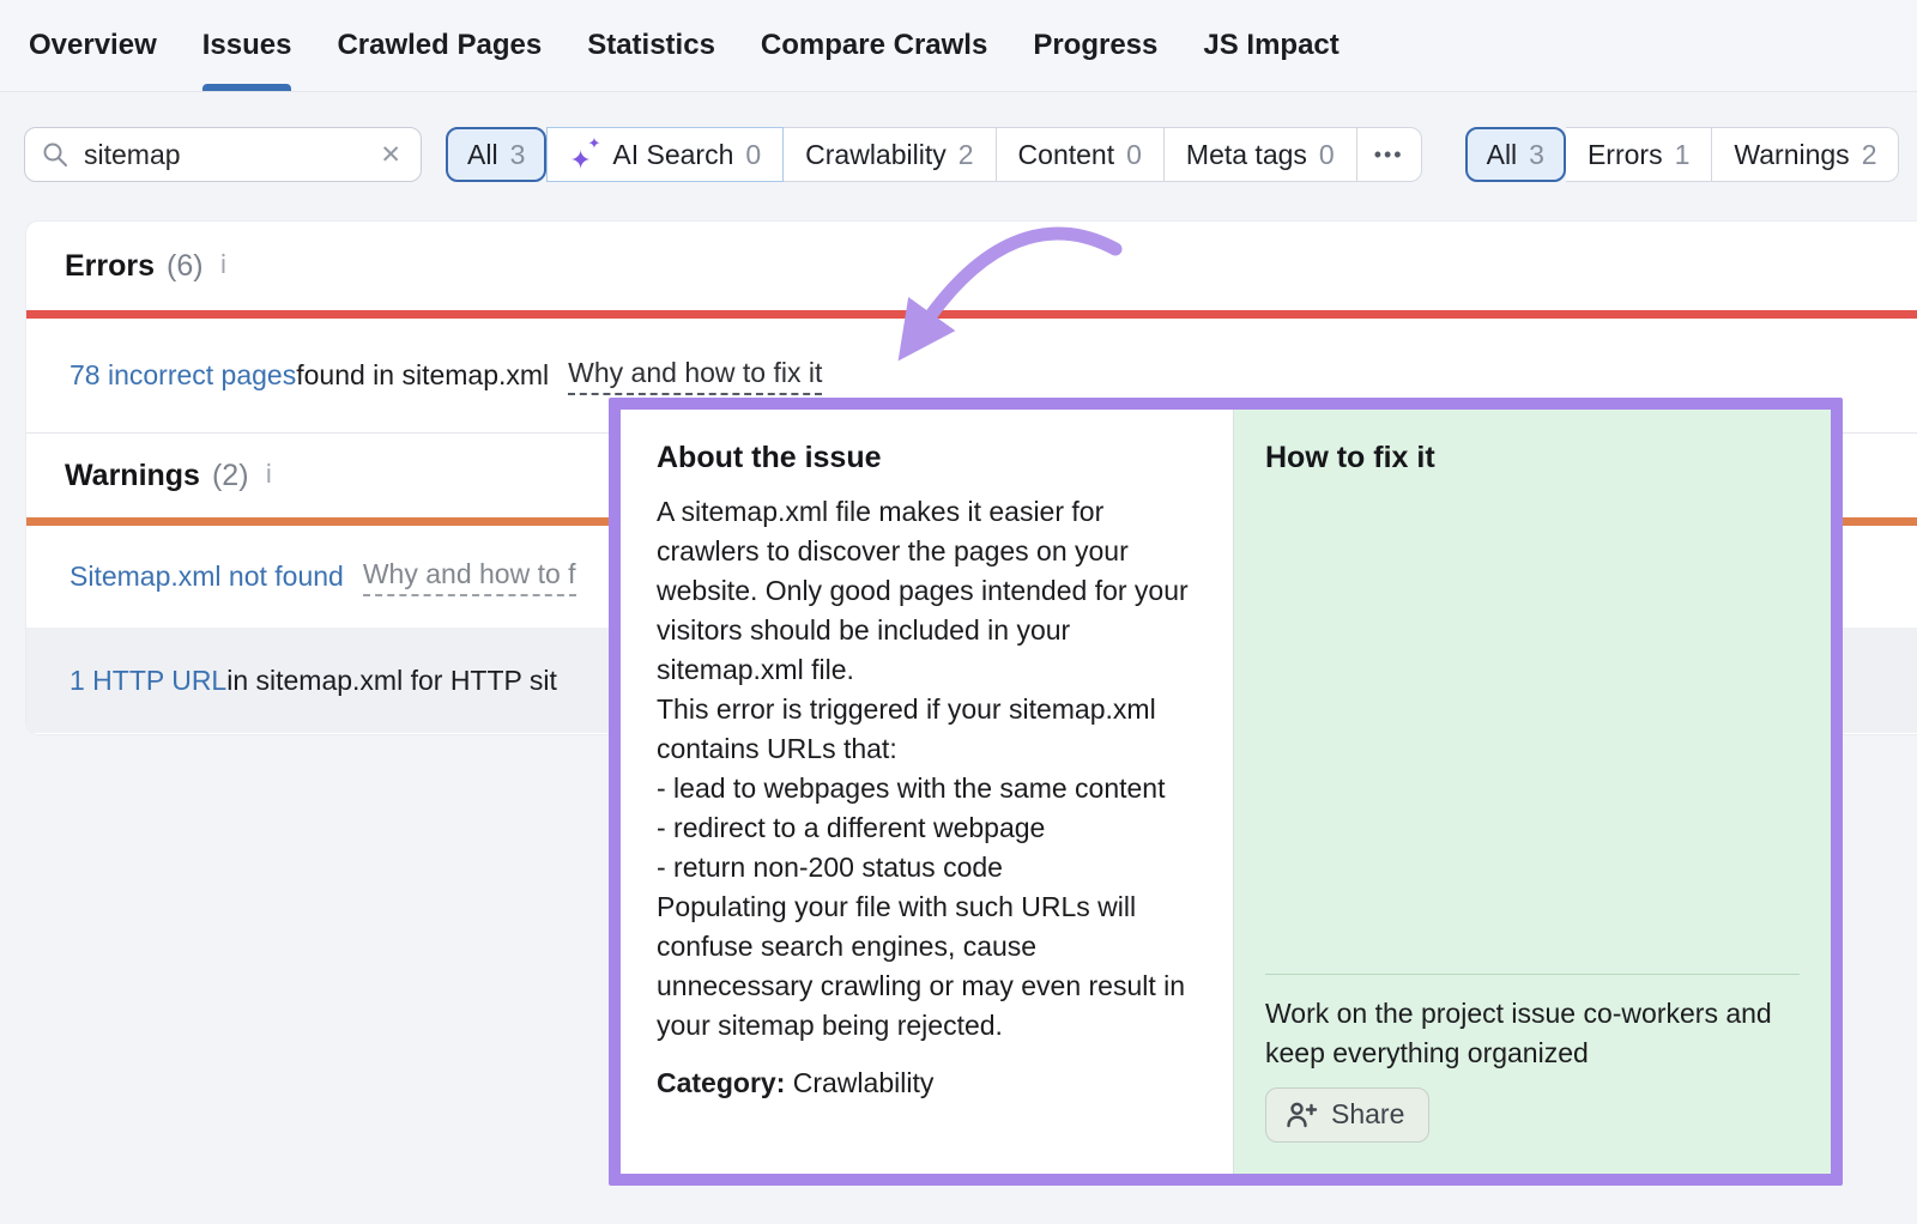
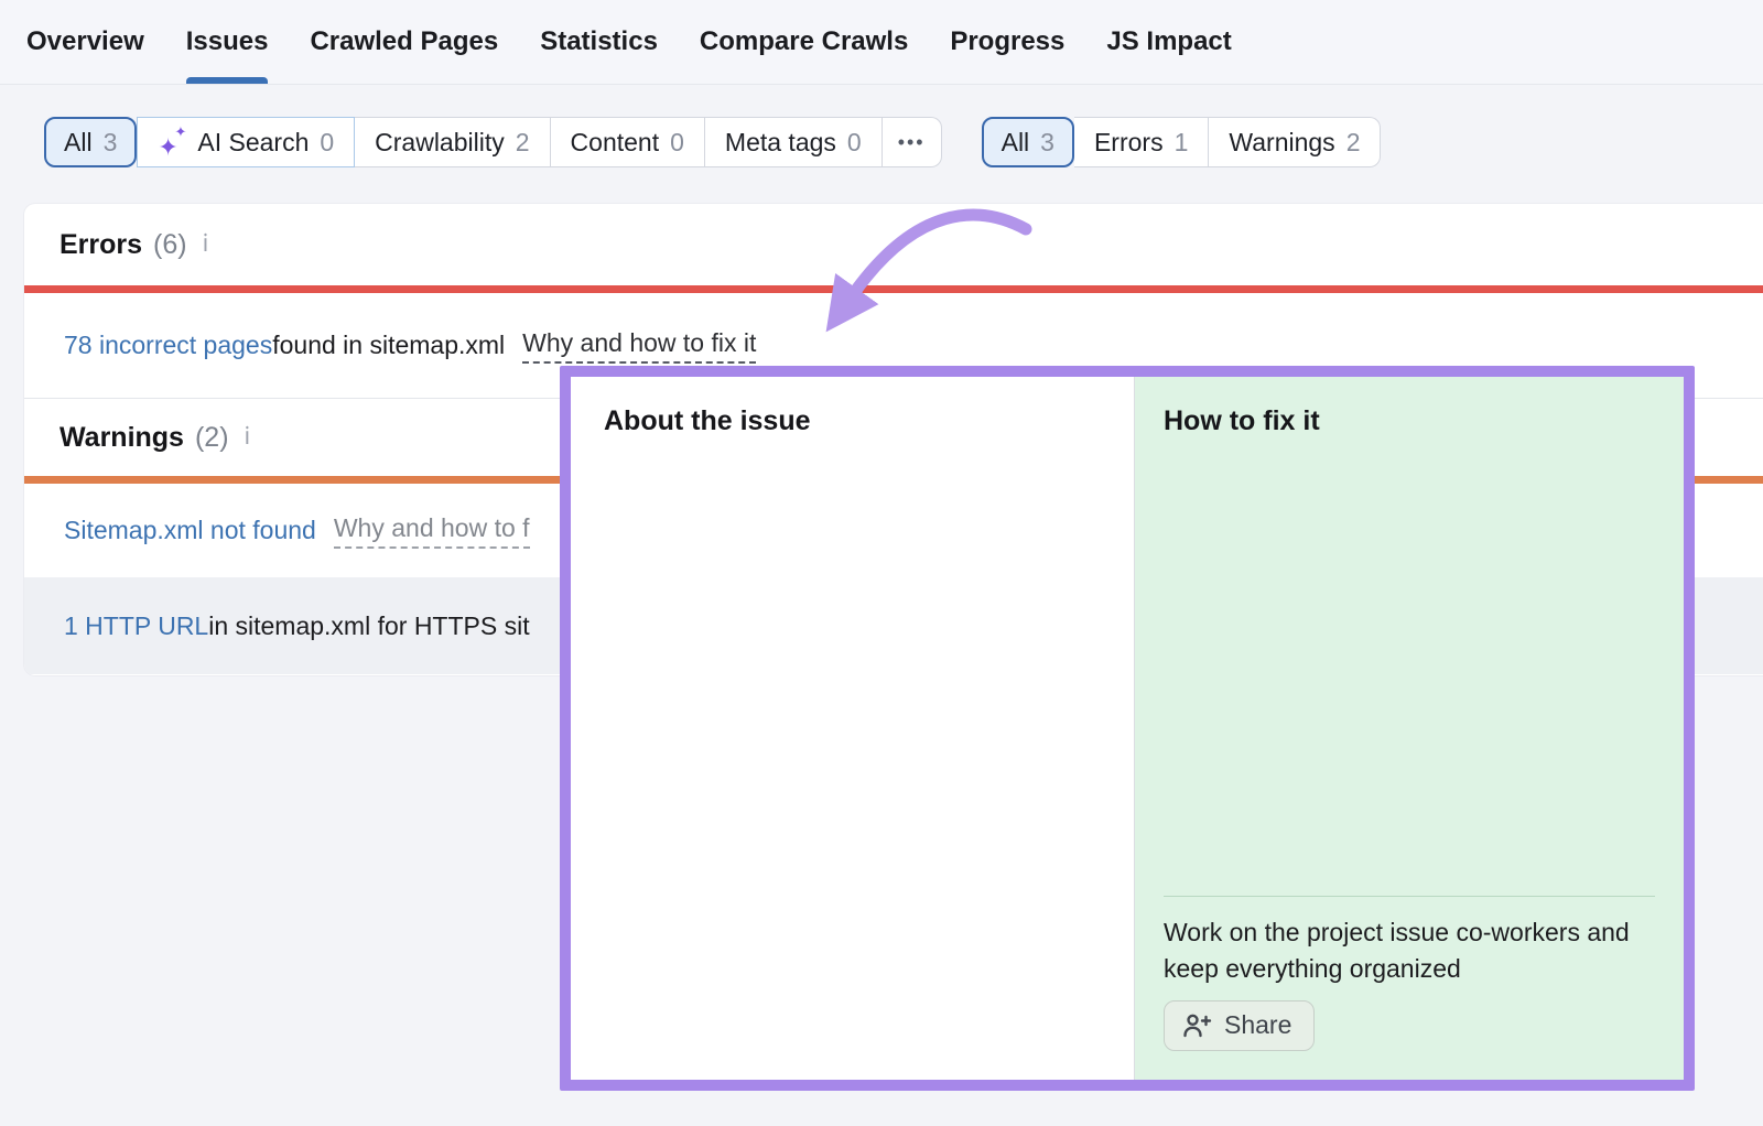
  Overview
  Issues
  Crawled Pages
  Statistics
  Compare Crawls
  Progress
  JS Impact
- sitemap
- ✕
  All
  3
  ✦
  ✦
  AI Search
  0
  Crawlability
  2
  Content
  0
  Meta tags
  0
  •••
  All
  3
  Errors
  1
  Warnings
  2
  Errors
  (6)
  ℹ
  78 incorrect pages
  found in sitemap.xml
  Why and how to fix it
  Warnings
  (2)
  ℹ
  Sitemap.xml not found
  Why and how to f
  1 HTTP URL
- in sitemap.xml for HTTP sit
+ in sitemap.xml for HTTPS sit
  About the issue
- A sitemap.xml file makes it easier for crawlers to discover the pages on your website. Only good pages intended for your visitors should be included in your sitemap.xml file.
- This error is triggered if your sitemap.xml contains URLs that:
- - lead to webpages with the same content
- - redirect to a different webpage
- - return non-200 status code
- Populating your file with such URLs will confuse search engines, cause unnecessary crawling or may even result in your sitemap being rejected.
- Category: Crawlability
  How to fix it
  Work on the project issue co-workers and keep everything organized
  Share
